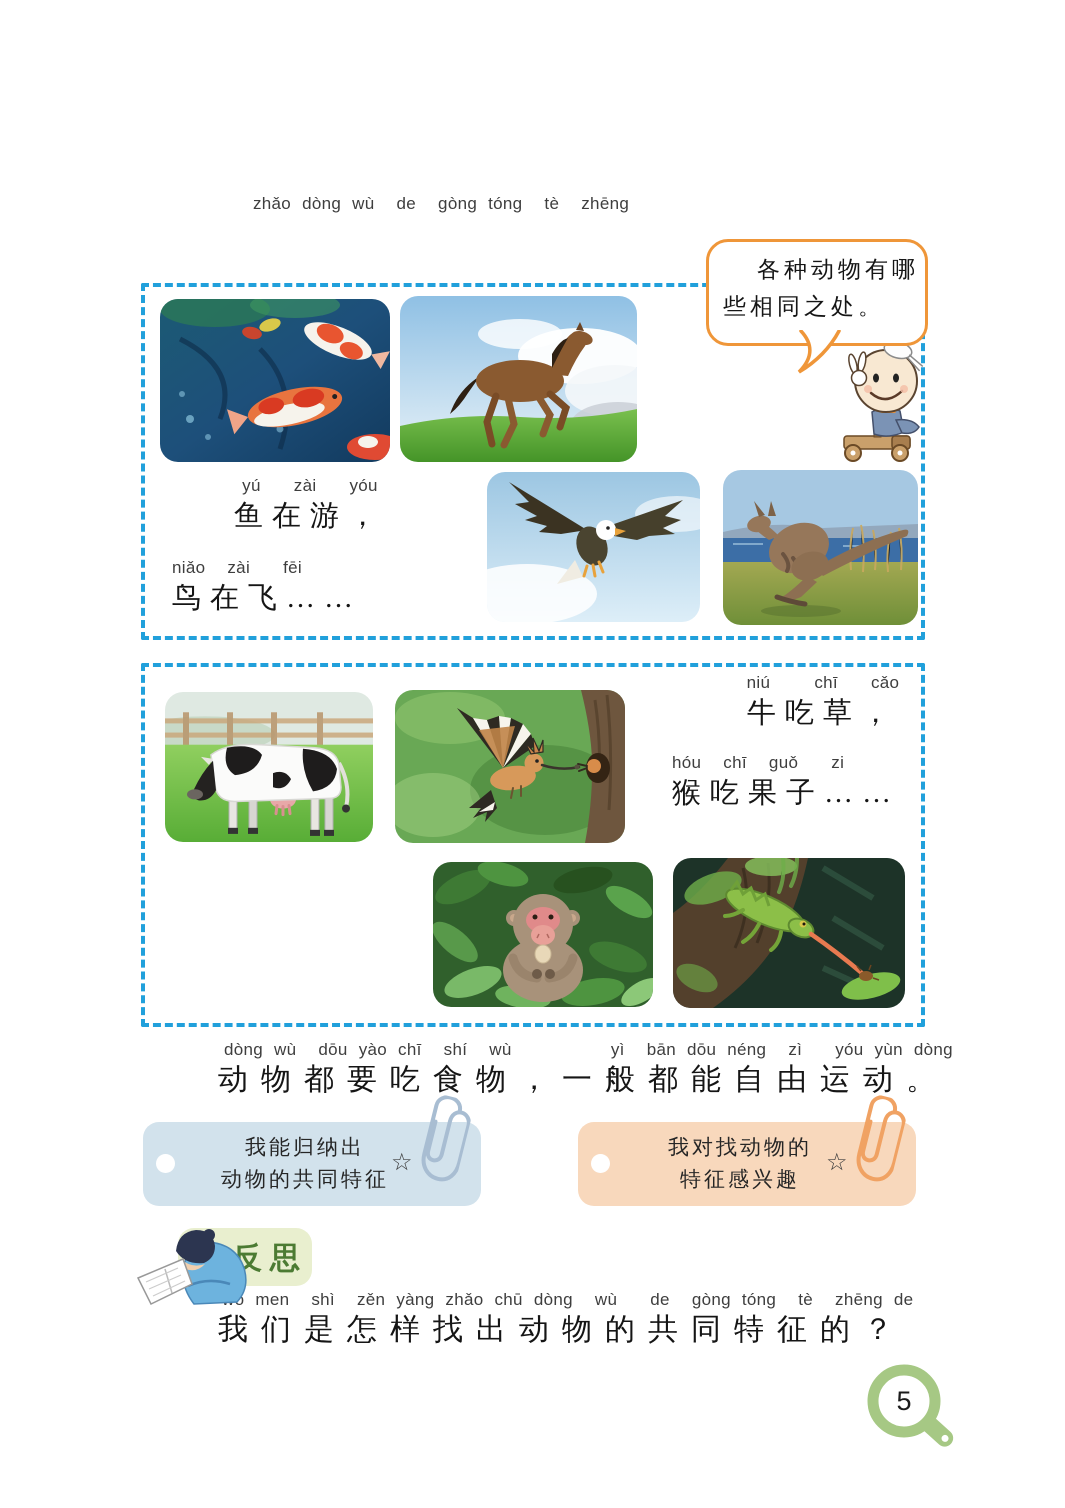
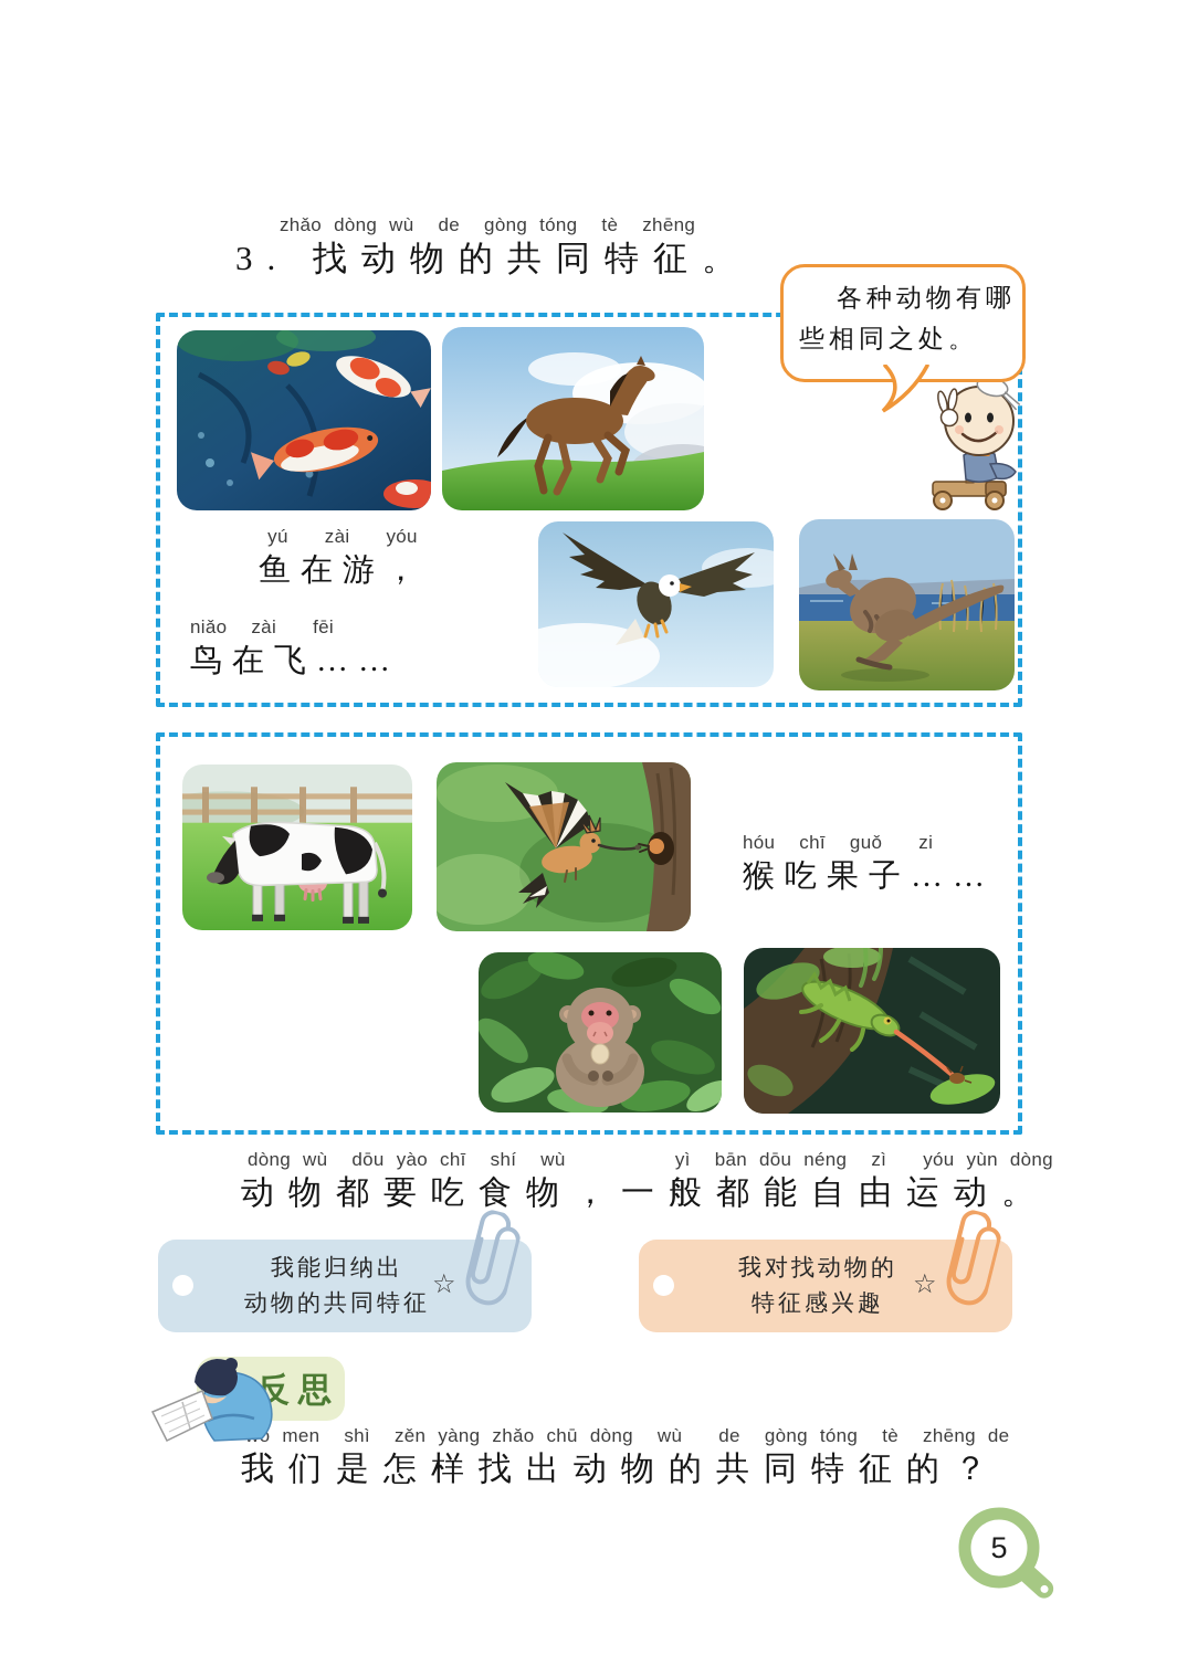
  zhǎo dòng wù de gòng tóng tè zhēng
+ 3. 找动物的共同特征。
  各种动物有哪
  些相同之处。
  yú zài yóu
  鱼在游，
  niǎo zài fēi
  鸟在飞……
- niú chī cǎo
- 牛吃草，
  hóu chī guǒ zi
  猴吃果子……
  dòng wù dōu yào chī shí wù yì bān dōu néng zì yóu yùn dòng
  动物都要吃食物，一般都能自由运动。
  我能归纳出
  动物的共同特征
  ☆
  我对找动物的
  特征感兴趣
  ☆
  反思
  men shì zěn yàng zhǎo chū dòng wù de gòng tóng tè zhēng de
  我们是怎样找出动物的共同特征的？
  5
